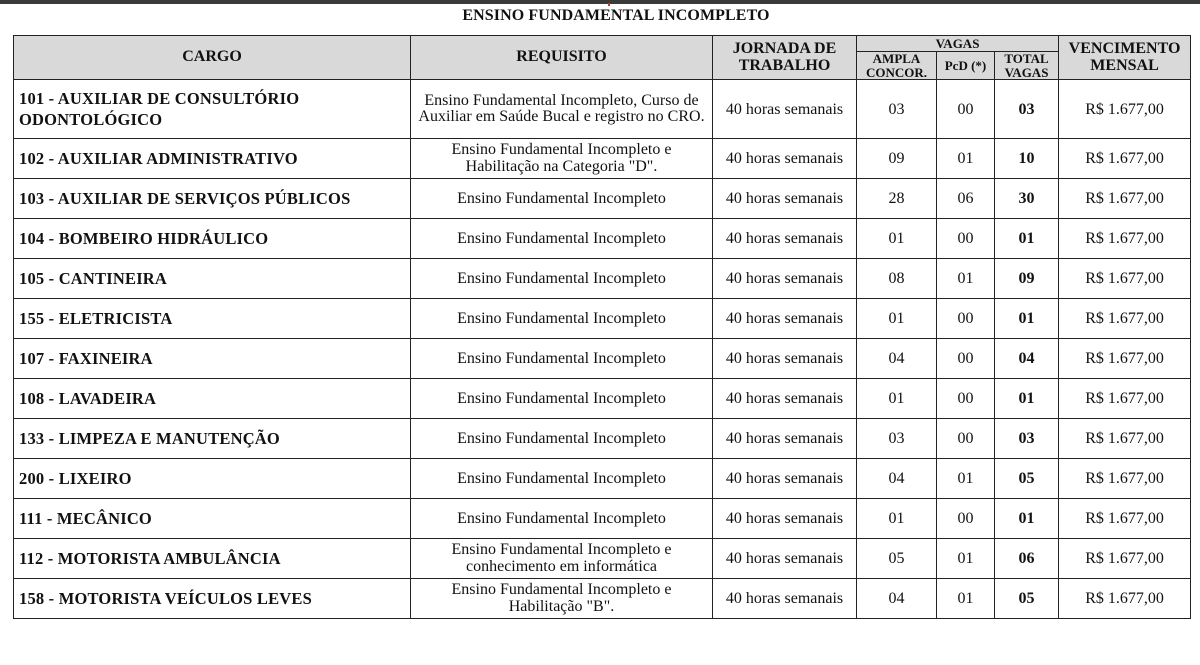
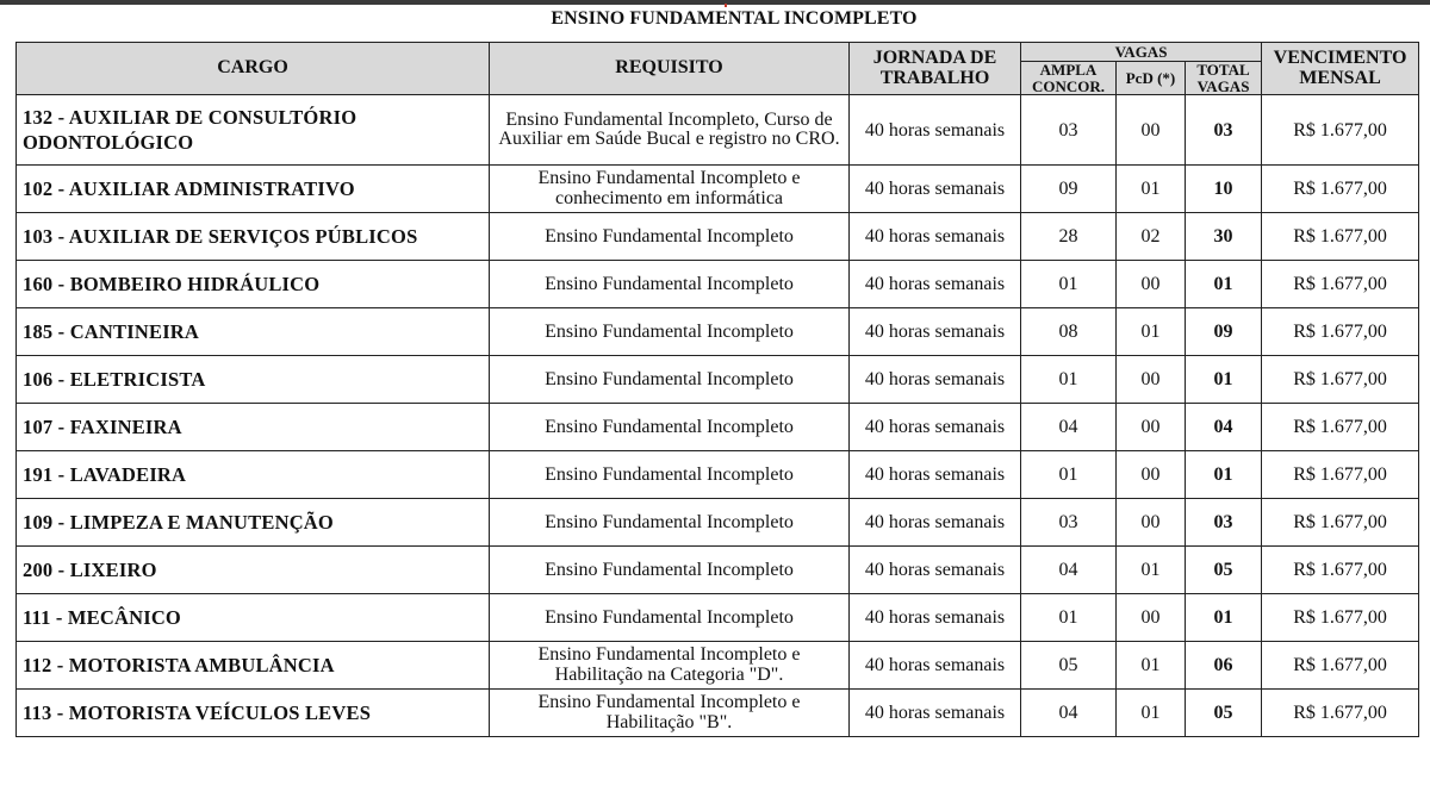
  ENSINO FUNDAMENTAL INCOMPLETO
  CARGO	REQUISITO	JORNADA DE TRABALHO	VAGAS	VENCIMENTO MENSAL
  AMPLA CONCOR.	PcD (*)	TOTAL VAGAS
- 101 - AUXILIAR DE CONSULTÓRIO ODONTOLÓGICO	Ensino Fundamental Incompleto, Curso de Auxiliar em Saúde Bucal e registro no CRO.	40 horas semanais	03	00	03	R$ 1.677,00
+ 132 - AUXILIAR DE CONSULTÓRIO ODONTOLÓGICO	Ensino Fundamental Incompleto, Curso de Auxiliar em Saúde Bucal e registro no CRO.	40 horas semanais	03	00	03	R$ 1.677,00
- 102 - AUXILIAR ADMINISTRATIVO	Ensino Fundamental Incompleto e Habilitação na Categoria "D".	40 horas semanais	09	01	10	R$ 1.677,00
+ 102 - AUXILIAR ADMINISTRATIVO	Ensino Fundamental Incompleto e conhecimento em informática	40 horas semanais	09	01	10	R$ 1.677,00
- 103 - AUXILIAR DE SERVIÇOS PÚBLICOS	Ensino Fundamental Incompleto	40 horas semanais	28	06	30	R$ 1.677,00
+ 103 - AUXILIAR DE SERVIÇOS PÚBLICOS	Ensino Fundamental Incompleto	40 horas semanais	28	02	30	R$ 1.677,00
- 104 - BOMBEIRO HIDRÁULICO	Ensino Fundamental Incompleto	40 horas semanais	01	00	01	R$ 1.677,00
+ 160 - BOMBEIRO HIDRÁULICO	Ensino Fundamental Incompleto	40 horas semanais	01	00	01	R$ 1.677,00
- 105 - CANTINEIRA	Ensino Fundamental Incompleto	40 horas semanais	08	01	09	R$ 1.677,00
+ 185 - CANTINEIRA	Ensino Fundamental Incompleto	40 horas semanais	08	01	09	R$ 1.677,00
- 155 - ELETRICISTA	Ensino Fundamental Incompleto	40 horas semanais	01	00	01	R$ 1.677,00
+ 106 - ELETRICISTA	Ensino Fundamental Incompleto	40 horas semanais	01	00	01	R$ 1.677,00
  107 - FAXINEIRA	Ensino Fundamental Incompleto	40 horas semanais	04	00	04	R$ 1.677,00
- 108 - LAVADEIRA	Ensino Fundamental Incompleto	40 horas semanais	01	00	01	R$ 1.677,00
+ 191 - LAVADEIRA	Ensino Fundamental Incompleto	40 horas semanais	01	00	01	R$ 1.677,00
- 133 - LIMPEZA E MANUTENÇÃO	Ensino Fundamental Incompleto	40 horas semanais	03	00	03	R$ 1.677,00
+ 109 - LIMPEZA E MANUTENÇÃO	Ensino Fundamental Incompleto	40 horas semanais	03	00	03	R$ 1.677,00
  200 - LIXEIRO	Ensino Fundamental Incompleto	40 horas semanais	04	01	05	R$ 1.677,00
  111 - MECÂNICO	Ensino Fundamental Incompleto	40 horas semanais	01	00	01	R$ 1.677,00
- 112 - MOTORISTA AMBULÂNCIA	Ensino Fundamental Incompleto e conhecimento em informática	40 horas semanais	05	01	06	R$ 1.677,00
+ 112 - MOTORISTA AMBULÂNCIA	Ensino Fundamental Incompleto e Habilitação na Categoria "D".	40 horas semanais	05	01	06	R$ 1.677,00
- 158 - MOTORISTA VEÍCULOS LEVES	Ensino Fundamental Incompleto e Habilitação "B".	40 horas semanais	04	01	05	R$ 1.677,00
+ 113 - MOTORISTA VEÍCULOS LEVES	Ensino Fundamental Incompleto e Habilitação "B".	40 horas semanais	04	01	05	R$ 1.677,00
